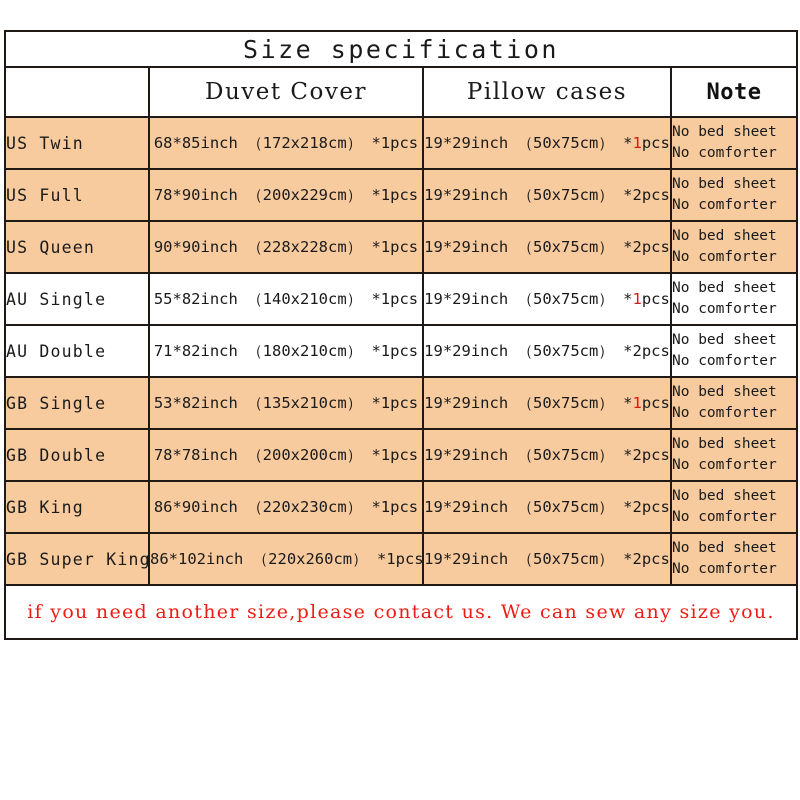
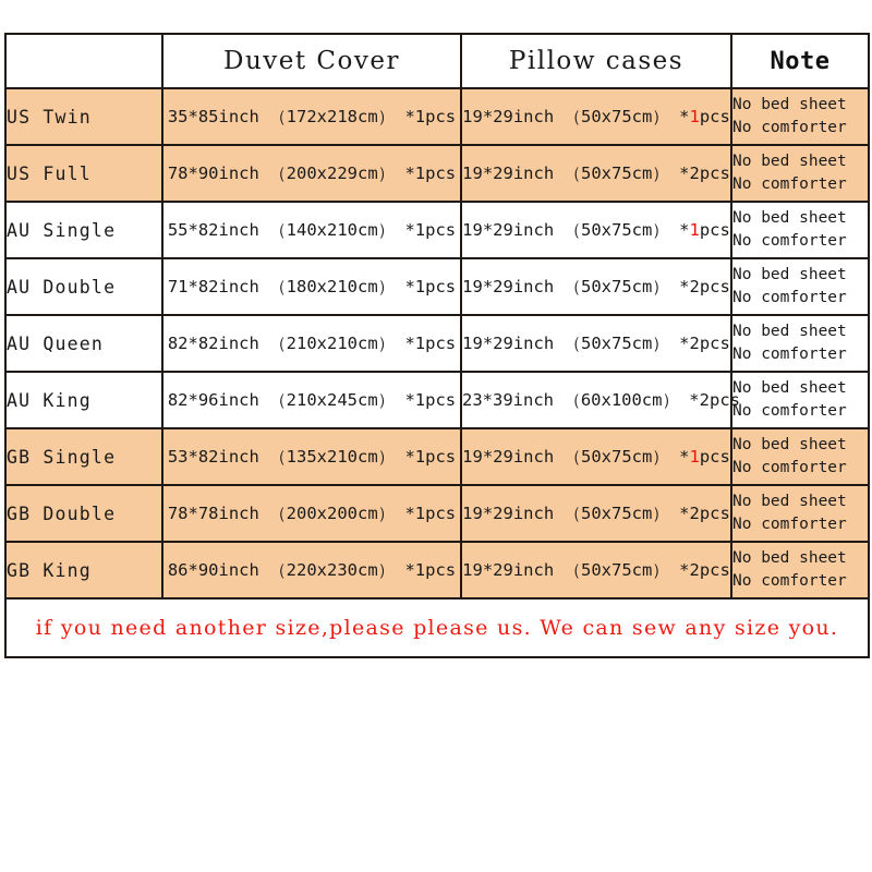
- Size specification
  	Duvet Cover	Pillow cases	Note
- US Twin	68*85inch （172x218cm） *1pcs	19*29inch （50x75cm） *1pcs	No bed sheetNo comforter
+ US Twin	35*85inch （172x218cm） *1pcs	19*29inch （50x75cm） *1pcs	No bed sheetNo comforter
  US Full	78*90inch （200x229cm） *1pcs	19*29inch （50x75cm） *2pcs	No bed sheetNo comforter
- US Queen	90*90inch （228x228cm） *1pcs	19*29inch （50x75cm） *2pcs	No bed sheetNo comforter
  AU Single	55*82inch （140x210cm） *1pcs	19*29inch （50x75cm） *1pcs	No bed sheetNo comforter
  AU Double	71*82inch （180x210cm） *1pcs	19*29inch （50x75cm） *2pcs	No bed sheetNo comforter
+ AU Queen	82*82inch （210x210cm） *1pcs	19*29inch （50x75cm） *2pcs	No bed sheetNo comforter
+ AU King	82*96inch （210x245cm） *1pcs	23*39inch （60x100cm） *2pcs	No bed sheetNo comforter
  GB Single	53*82inch （135x210cm） *1pcs	19*29inch （50x75cm） *1pcs	No bed sheetNo comforter
  GB Double	78*78inch （200x200cm） *1pcs	19*29inch （50x75cm） *2pcs	No bed sheetNo comforter
  GB King	86*90inch （220x230cm） *1pcs	19*29inch （50x75cm） *2pcs	No bed sheetNo comforter
- GB Super King	86*102inch （220x260cm） *1pcs	19*29inch （50x75cm） *2pcs	No bed sheetNo comforter
- if you need another size,please contact us. We can sew any size you.
+ if you need another size,please please us. We can sew any size you.
